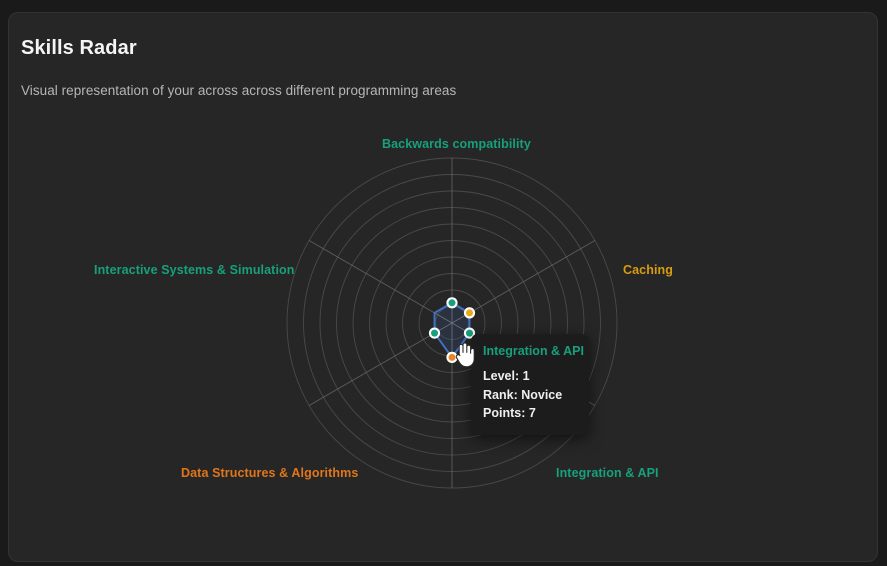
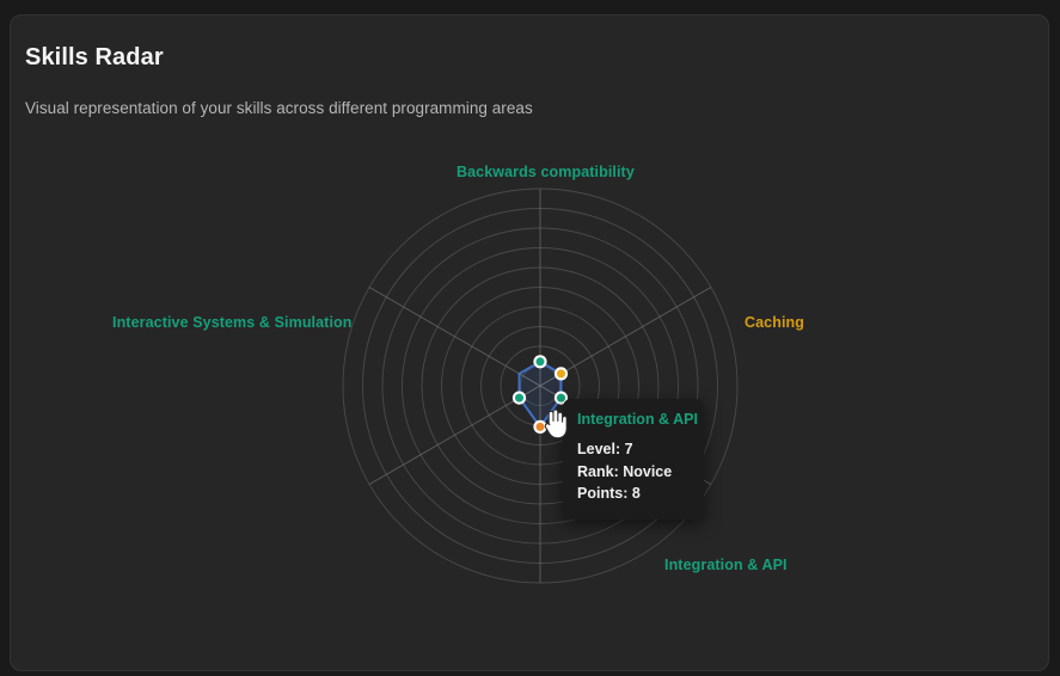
  Skills Radar
- Visual representation of your across across different programming areas
+ Visual representation of your skills across different programming areas
  Backwards compatibility
  Caching
  Integration & API
- Data Structures & Algorithms
  Interactive Systems & Simulation
  Integration & API
- Level: 1
+ Level: 7
  Rank: Novice
- Points: 7
+ Points: 8
